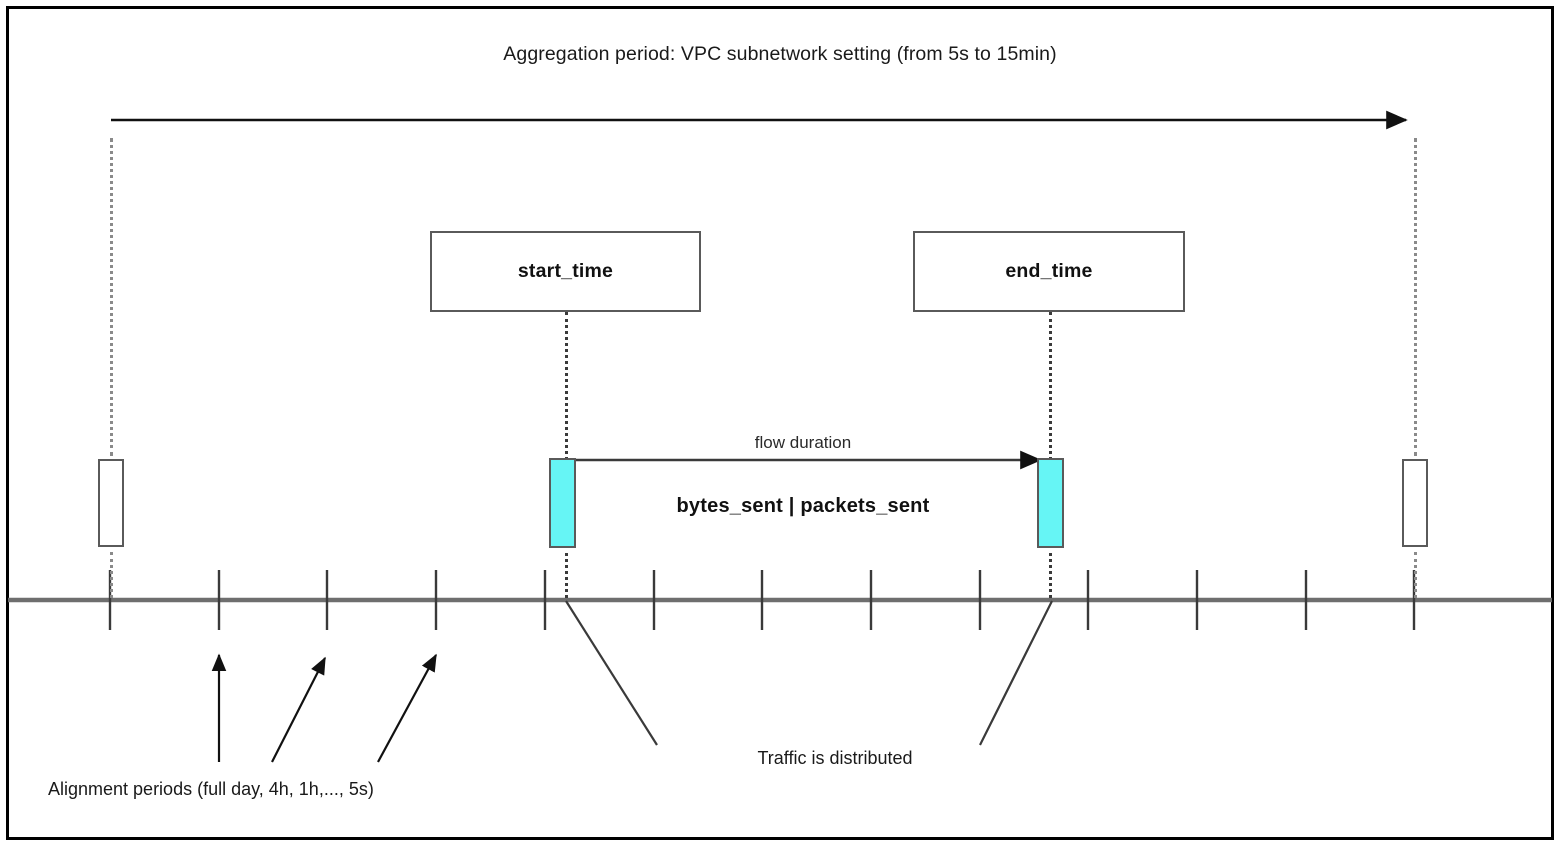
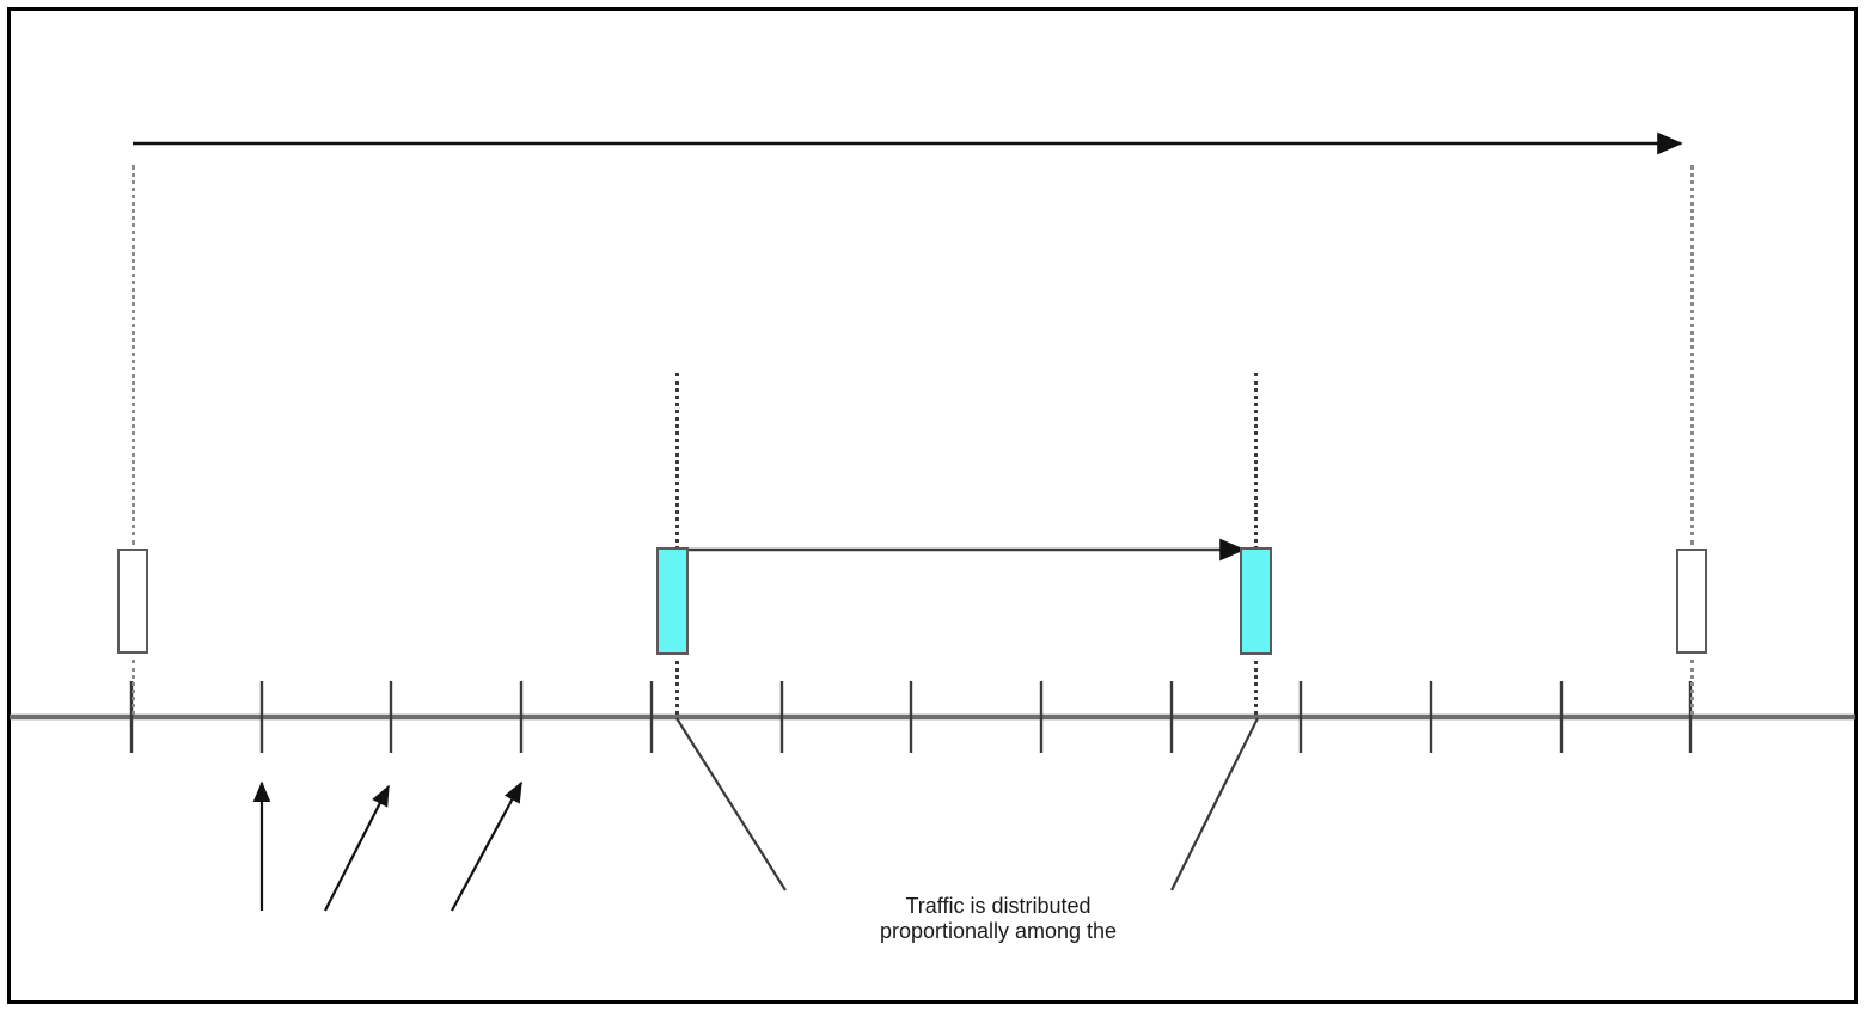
- Aggregation period: VPC subnetwork setting (from 5s to 15min)
- start_time
- end_time
- flow duration
- bytes_sent | packets_sent
- Alignment periods (full day, 4h, 1h,..., 5s)
  Traffic is distributed
+ proportionally among the
